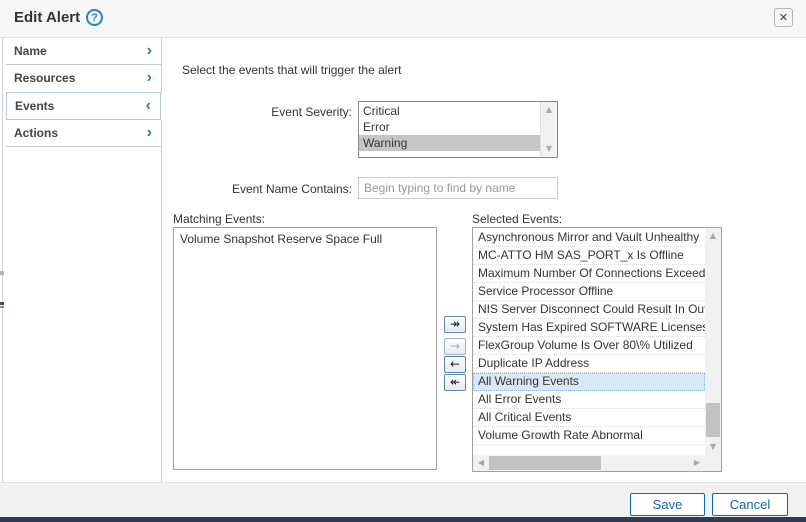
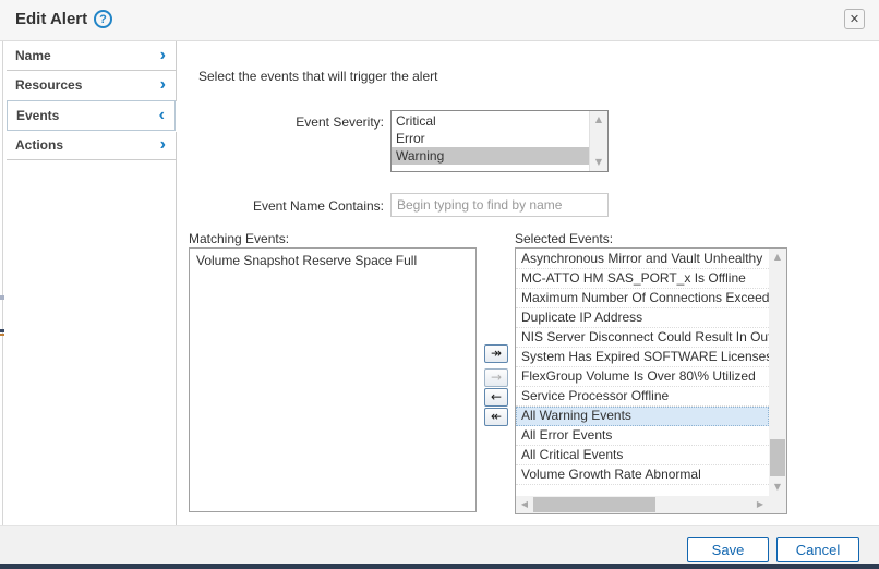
  Edit Alert
  ?
  ✕
  Name
  ›
  Resources
  ›
  Events
  ‹
  Actions
  ›
  Select the events that will trigger the alert
  Event Severity:
  Critical
  Error
  Warning
  ▲
  ▼
  Event Name Contains:
  Begin typing to find by name
  Matching Events:
  Volume Snapshot Reserve Space Full
  ↠
  →
  ←
  ↞
  Selected Events:
  Asynchronous Mirror and Vault Unhealthy
  MC-ATTO HM SAS_PORT_x Is Offline
  Maximum Number Of Connections Exceed
- Service Processor Offline
+ Duplicate IP Address
  NIS Server Disconnect Could Result In Ou
  System Has Expired SOFTWARE License
  FlexGroup Volume Is Over 80\% Utilized
- Duplicate IP Address
+ Service Processor Offline
  All Warning Events
  All Error Events
  All Critical Events
  Volume Growth Rate Abnormal
  ▲
  ▼
  ◀
  ▶
  Save
  Cancel
